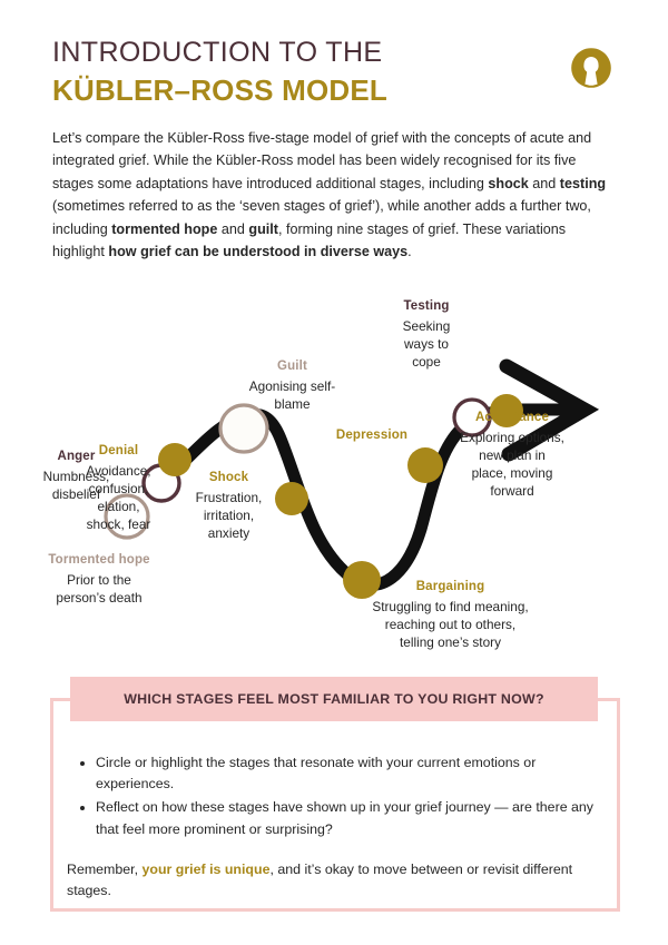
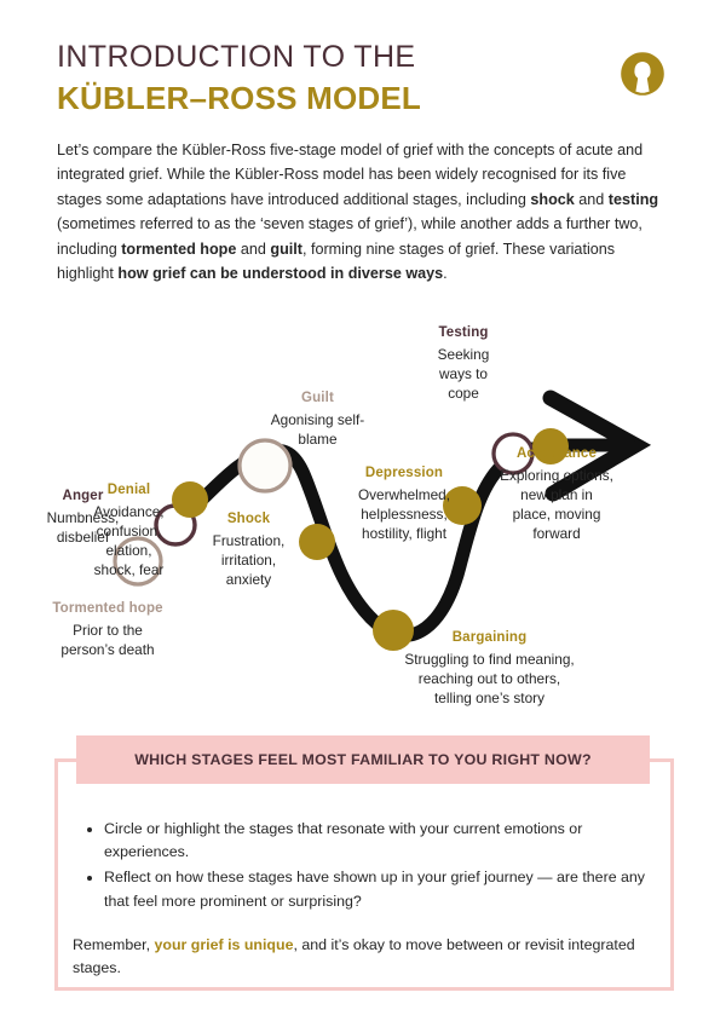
  INTRODUCTION TO THE
  KÜBLER–ROSS MODEL
  Let’s compare the Kübler-Ross five-stage model of grief with the concepts of acute and integrated grief. While the Kübler-Ross model has been widely recognised for its five stages some adaptations have introduced additional stages, including shock and testing (sometimes referred to as the ‘seven stages of grief’), while another adds a further two, including tormented hope and guilt, forming nine stages of grief. These variations highlight how grief can be understood in diverse ways.
  Denial
  Avoidance,
  confusion,
  elation,
  shock, fear
  Anger
  Numbness,
  disbelief
  Tormented hope
  Prior to the
  person’s death
  Shock
  Frustration,
  irritation,
  anxiety
  Guilt
  Agonising self-
  blame
  Depression
+ Overwhelmed,
+ helplessness,
+ hostility, flight
  Bargaining
  Struggling to find meaning,
  reaching out to others,
  telling one’s story
  Testing
  Seeking
  ways to
  cope
  Acceptance
  Exploring options,
  new plan in
  place, moving
  forward
  WHICH STAGES FEEL MOST FAMILIAR TO YOU RIGHT NOW?
  Circle or highlight the stages that resonate with your current emotions or experiences.
  Reflect on how these stages have shown up in your grief journey — are there any that feel more prominent or surprising?
- Remember, your grief is unique, and it’s okay to move between or revisit different stages.
+ Remember, your grief is unique, and it’s okay to move between or revisit integrated stages.
